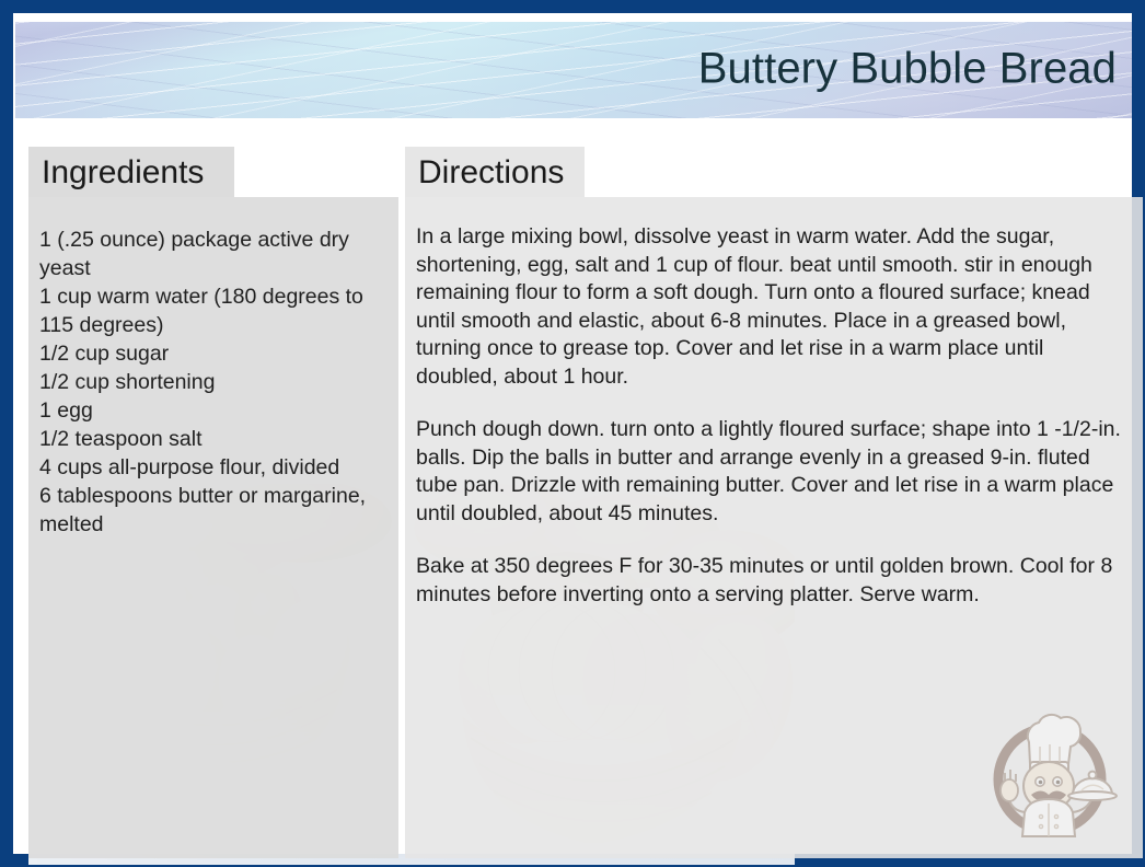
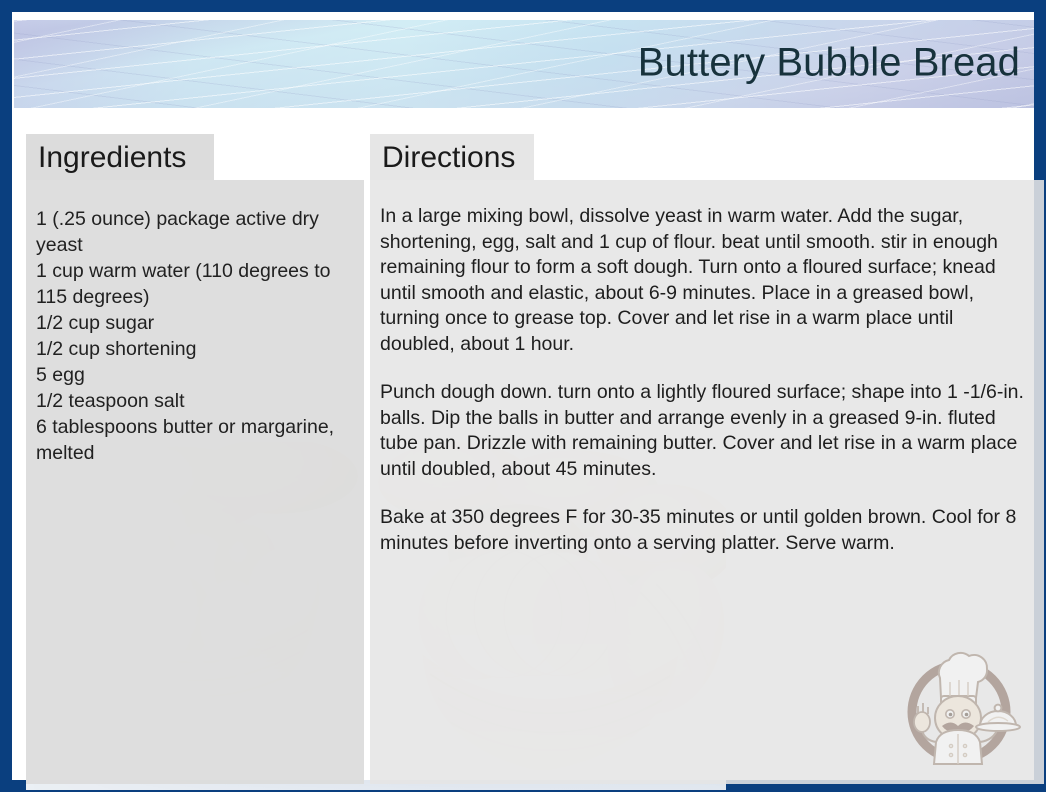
  Buttery Bubble Bread
  Ingredients
  1 (.25 ounce) package active dry yeast
- 1 cup warm water (180 degrees to 115 degrees)
+ 1 cup warm water (110 degrees to 115 degrees)
  1/2 cup sugar
  1/2 cup shortening
- 1 egg
+ 5 egg
  1/2 teaspoon salt
- 4 cups all-purpose flour, divided
  6 tablespoons butter or margarine, melted
  Directions
- In a large mixing bowl, dissolve yeast in warm water. Add the sugar, shortening, egg, salt and 1 cup of flour. beat until smooth. stir in enough remaining flour to form a soft dough. Turn onto a floured surface; knead until smooth and elastic, about 6-8 minutes. Place in a greased bowl, turning once to grease top. Cover and let rise in a warm place until doubled, about 1 hour.
+ In a large mixing bowl, dissolve yeast in warm water. Add the sugar, shortening, egg, salt and 1 cup of flour. beat until smooth. stir in enough remaining flour to form a soft dough. Turn onto a floured surface; knead until smooth and elastic, about 6-9 minutes. Place in a greased bowl, turning once to grease top. Cover and let rise in a warm place until doubled, about 1 hour.
- Punch dough down. turn onto a lightly floured surface; shape into 1 -1/2-in. balls. Dip the balls in butter and arrange evenly in a greased 9-in. fluted tube pan. Drizzle with remaining butter. Cover and let rise in a warm place until doubled, about 45 minutes.
+ Punch dough down. turn onto a lightly floured surface; shape into 1 -1/6-in. balls. Dip the balls in butter and arrange evenly in a greased 9-in. fluted tube pan. Drizzle with remaining butter. Cover and let rise in a warm place until doubled, about 45 minutes.
  Bake at 350 degrees F for 30-35 minutes or until golden brown. Cool for 8 minutes before inverting onto a serving platter. Serve warm.
